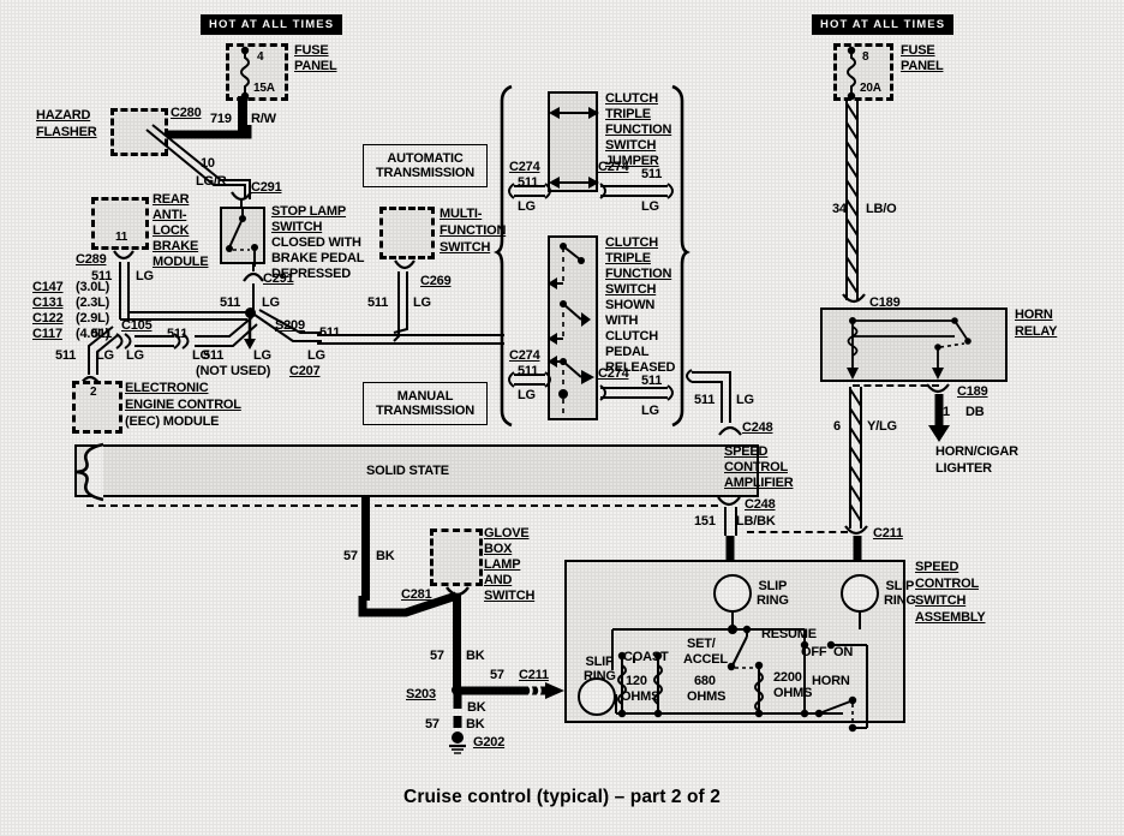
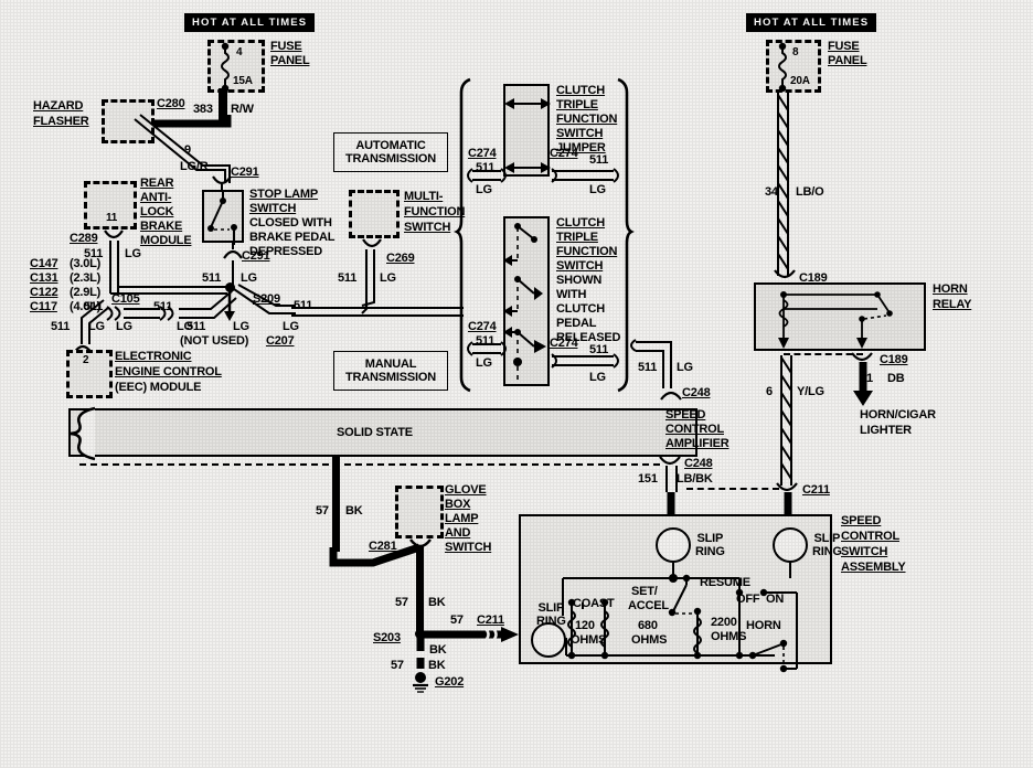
  HOT AT ALL TIMES
  FUSE
  PANEL
  4
  15A
- 719
+ 383
  R/W
  HAZARD
  FLASHER
  C280
- 10
+ 9
  LG/R
  C291
  STOP LAMP
  SWITCH
  CLOSED WITH
  BRAKE PEDAL
  DEPRESSED
  C291
  511
  LG
  REAR
  ANTI-
  LOCK
  BRAKE
  MODULE
  11
  C289
  511
  LG
  C147
  (3.0L)
  C131
  (2.3L)
  C122
  (2.9L)
  C117
  (4.0L)
  511
  LG
  C105
  511
  LG
  LG
  2
  ELECTRONIC
  ENGINE CONTROL
  (EEC) MODULE
  511
  LG
  (NOT USED)
  S209
  511
  LG
  C207
  MULTI-
  FUNCTIO
  SWITCH
  C269
  511
  LG
  AUTOMATIC
  TRANSMISSION
  MANUAL
  TRANSMISSION
  CLUTCH
  TRIPLE
  FUNCTION
  SWITCH
  JUMPER
  C274
  511
  LG
  C274
  511
  LG
  CLUTCH
  TRIPLE
  FUNCTION
  SWITCH
  SHOWN
  WITH
  CLUTCH
  PEDAL
  RELEASED
  C274
  511
  LG
  C274
  511
  LG
  511
  LG
  C248
  HOT AT ALL TIMES
  FUSE
  PANEL
  8
  20A
  34
  LB/O
  C189
  HORN
  RELAY
  C189
  1
  DB
  HORN/CIGAR
  LIGHTER
  6
  Y/LG
  C211
  SOLID STATE
  SPEED
  CONTROL
  AMPLIFIER
  C248
  151
  LB/BK
  57
  BK
  GLOVE
  BOX
  LAMP
  AND
  SWITCH
  C281
  57
  BK
  S203
  57
  C211
  BK
  57
  BK
  G202
  SPEED
  CONTROL
  SWITCH
  ASSEMBLY
  SLIP
  RING
  SLIP
  RING
  SLIP
  RING
  COAST
  SET/
  ACCEL
  RESUME
  OFF
  ON
  HORN
  120
  OHMS
  680
  OHMS
  2200
  OHMS
- Cruise control (typical) – part 2 of 2
